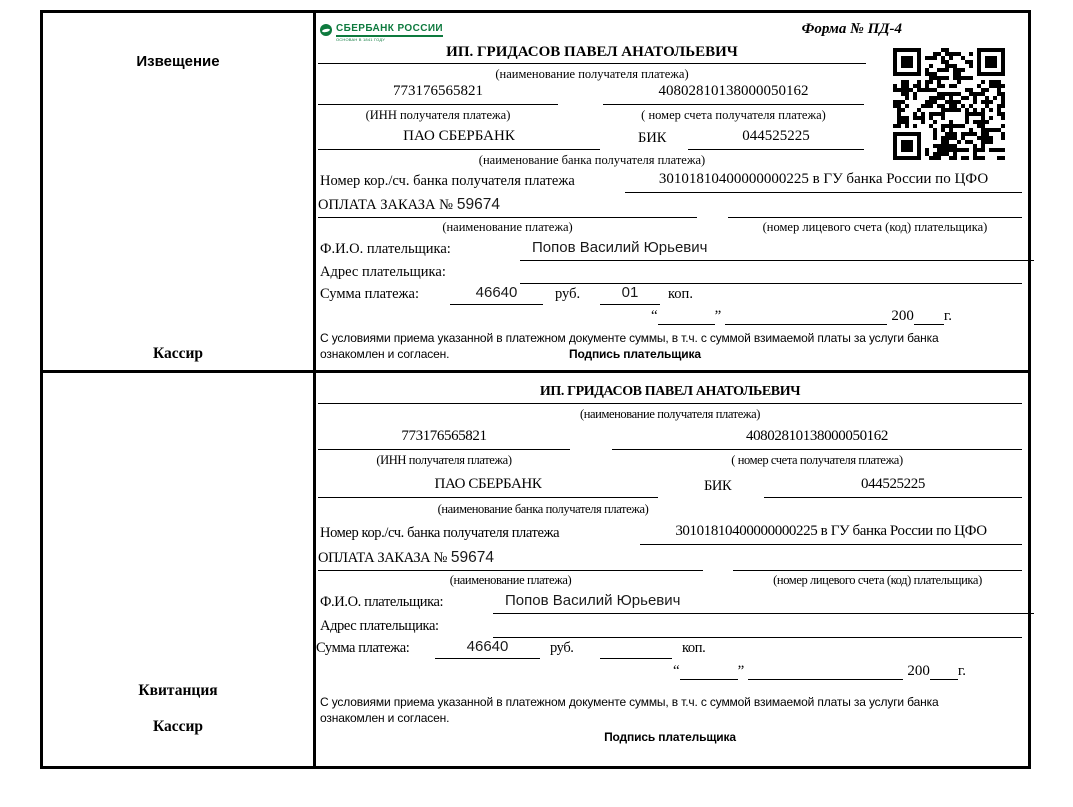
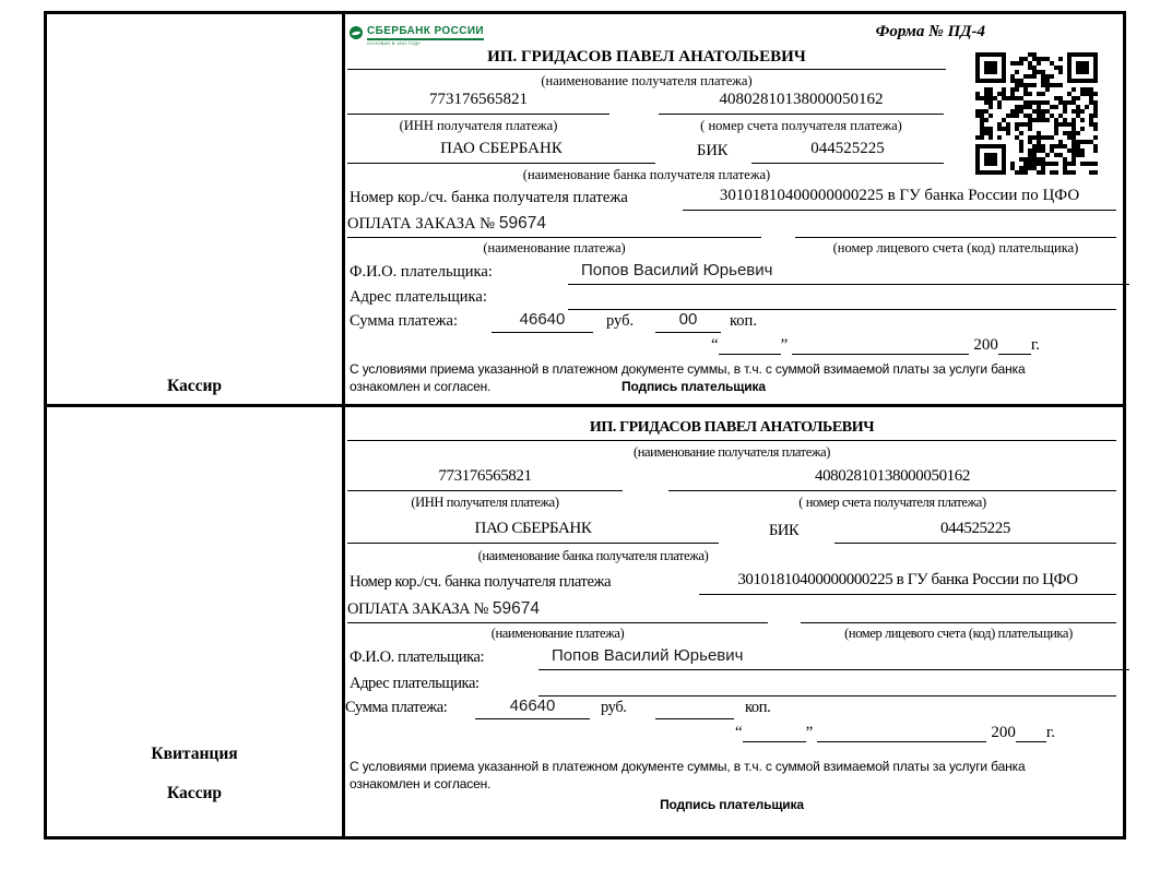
- Извещение
  Кассир
  СБЕРБАНК РОССИИ
  Форма № ПД-4
  ИП. ГРИДАСОВ ПАВЕЛ АНАТОЛЬЕВИЧ
  (наименование получателя платежа)
  773176565821
  40802810138000050162
  (ИНН получателя платежа)
  ( номер счета получателя платежа)
  ПАО СБЕРБАНК
  БИК
  044525225
  (наименование банка получателя платежа)
  Номер кор./сч. банка получателя платежа
  30101810400000000225 в ГУ банка России по ЦФО
  ОПЛАТА ЗАКАЗА № 59674
  (наименование платежа)
  (номер лицевого счета (код) плательщика)
  Ф.И.О. плательщика:
  Попов Василий Юрьевич
  Адрес плательщика:
  Сумма платежа:
  46640
  руб.
- 01
+ 00
  коп.
  “
  ”
  200
  г.
  С условиями приема указанной в платежном документе суммы, в т.ч. с суммой взимаемой платы за услуги банка
  ознакомлен и согласен.
  Подпись плательщика
  Квитанция
  Кассир
  ИП. ГРИДАСОВ ПАВЕЛ АНАТОЛЬЕВИЧ
  (наименование получателя платежа)
  773176565821
  40802810138000050162
  (ИНН получателя платежа)
  ( номер счета получателя платежа)
  ПАО СБЕРБАНК
  БИК
  044525225
  (наименование банка получателя платежа)
  Номер кор./сч. банка получателя платежа
  30101810400000000225 в ГУ банка России по ЦФО
  ОПЛАТА ЗАКАЗА № 59674
  (наименование платежа)
  (номер лицевого счета (код) плательщика)
  Ф.И.О. плательщика:
  Попов Василий Юрьевич
  Адрес плательщика:
  Сумма платежа:
  46640
  руб.
  коп.
  “
  ”
  200
  г.
  С условиями приема указанной в платежном документе суммы, в т.ч. с суммой взимаемой платы за услуги банка
  ознакомлен и согласен.
  Подпись плательщика
